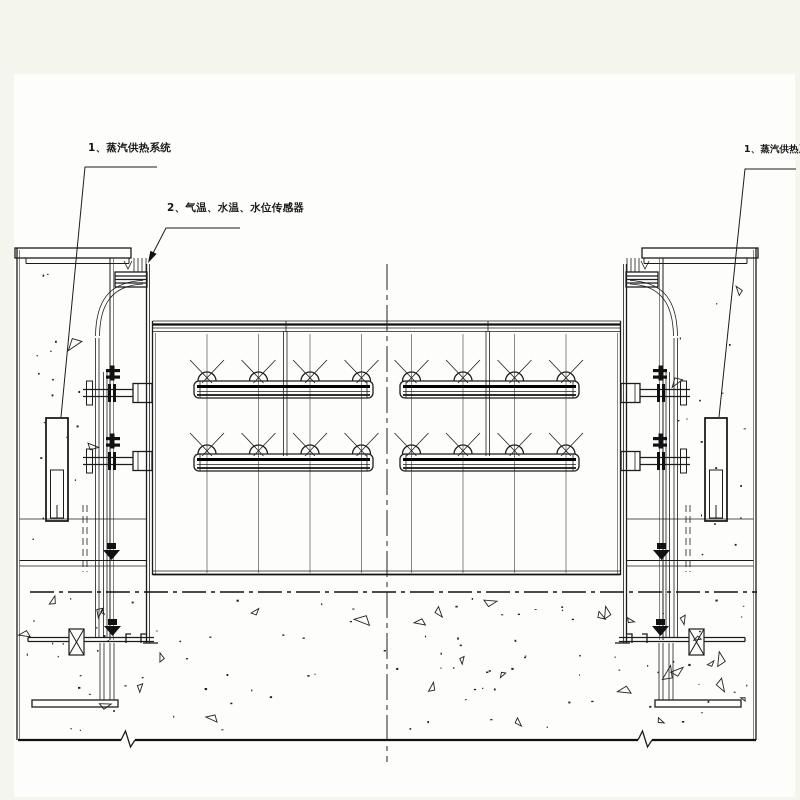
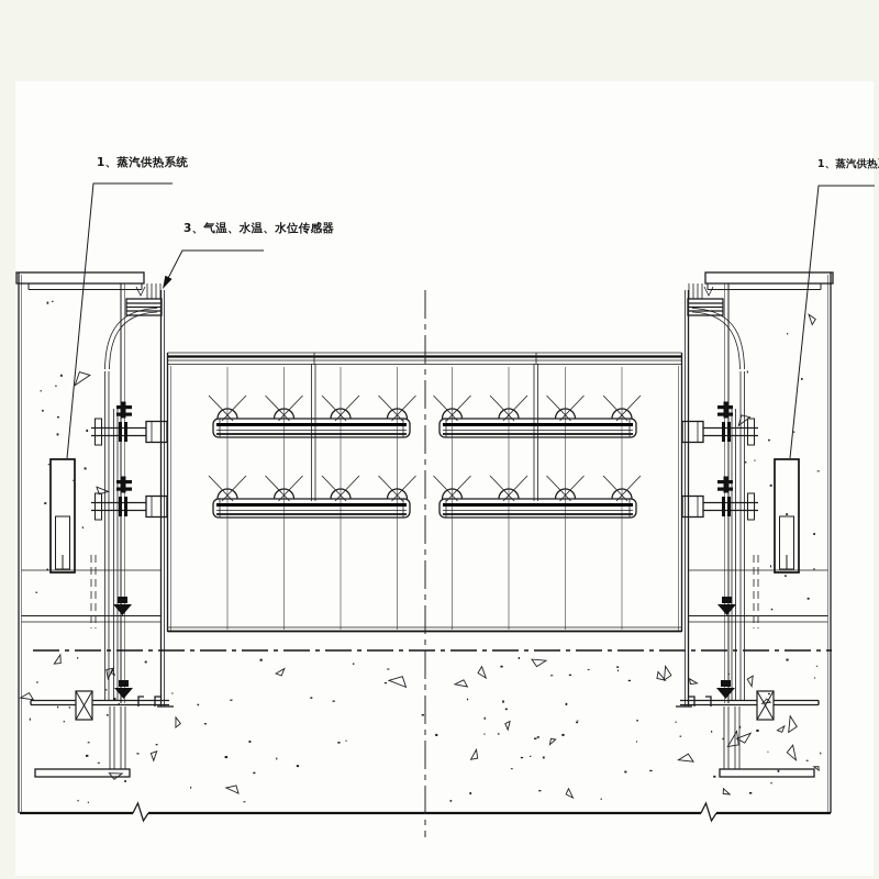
  1、蒸汽供热系统
- 2、气温、水温、水位传感器
+ 3、气温、水温、水位传感器
  1、蒸汽供热
